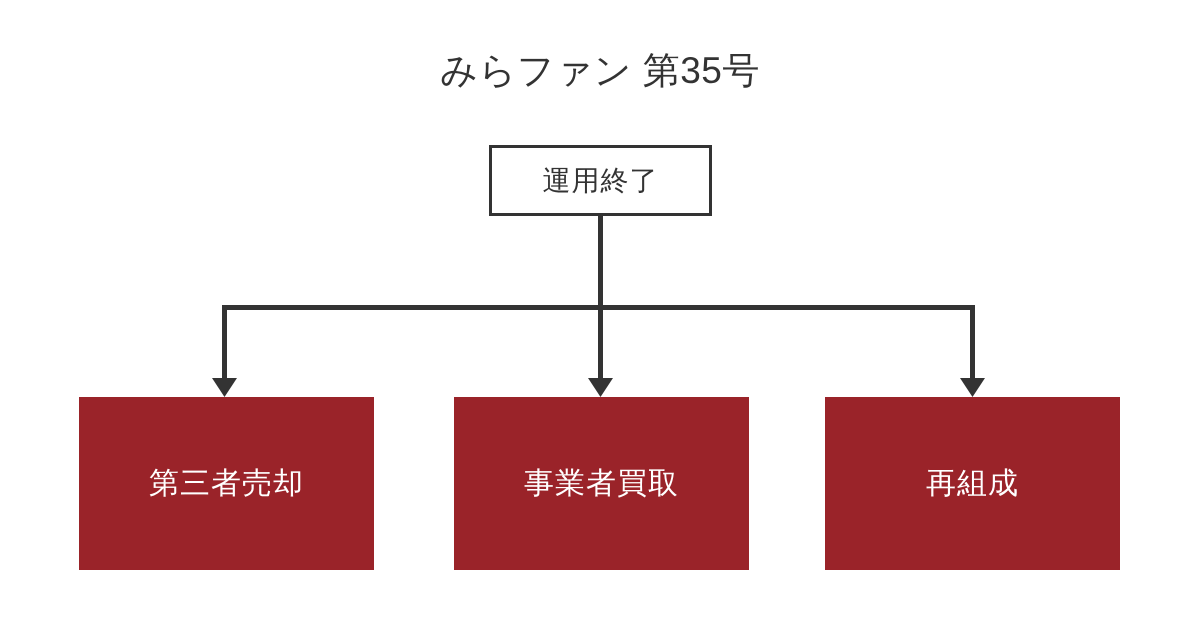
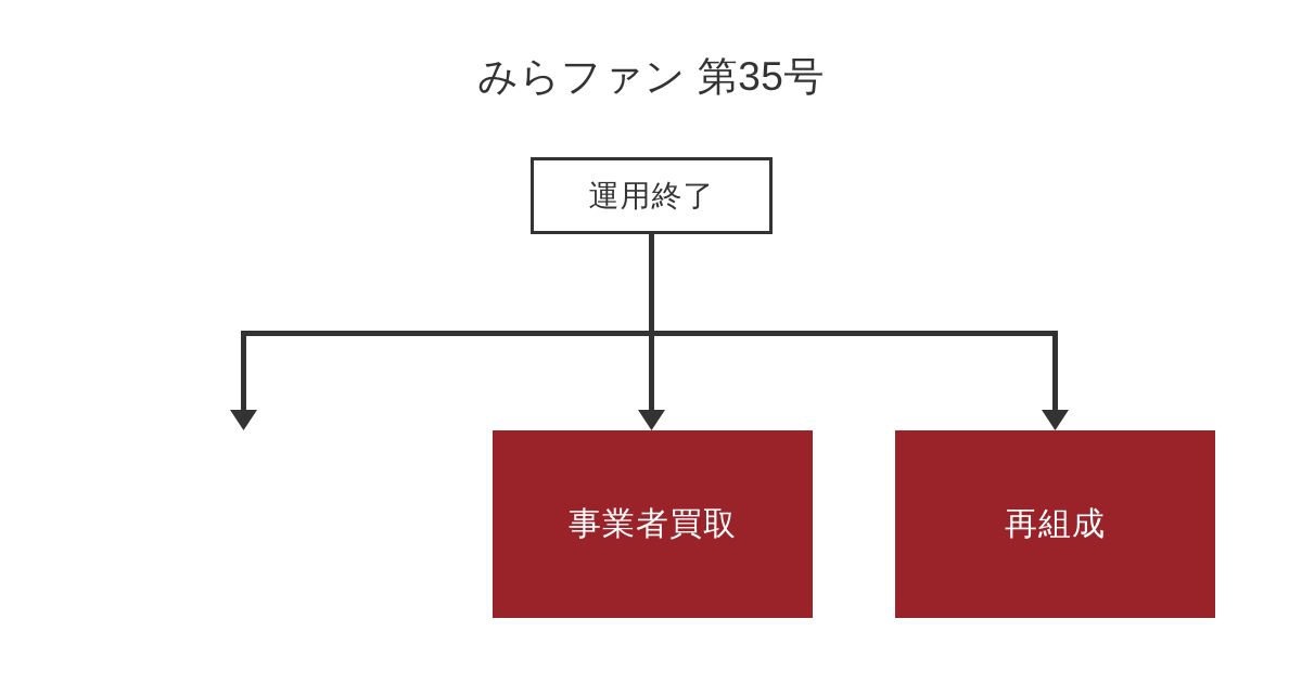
  みらファン 第35号
  運用終了
- 第三者売却
  事業者買取
  再組成
